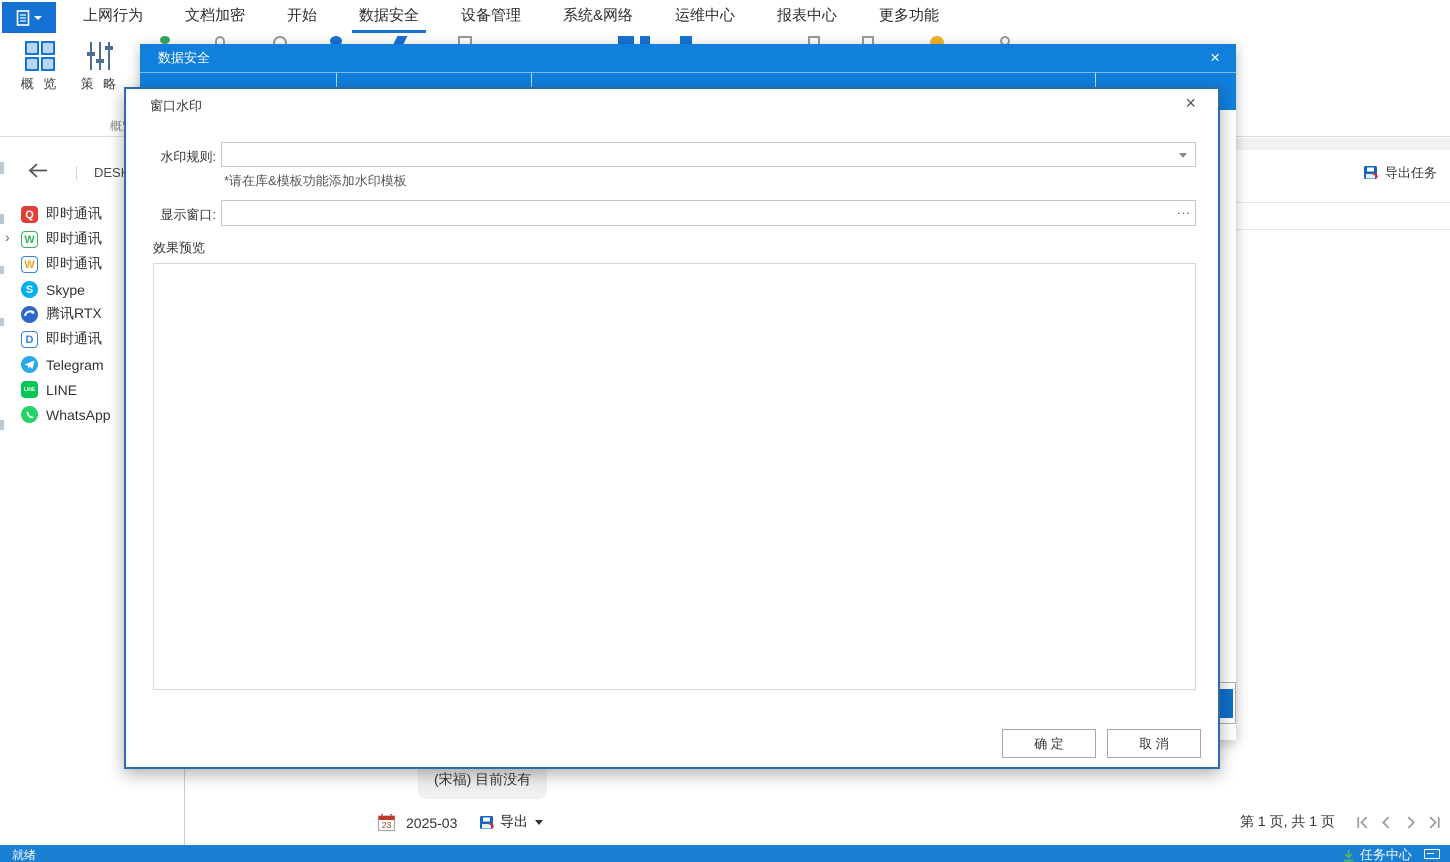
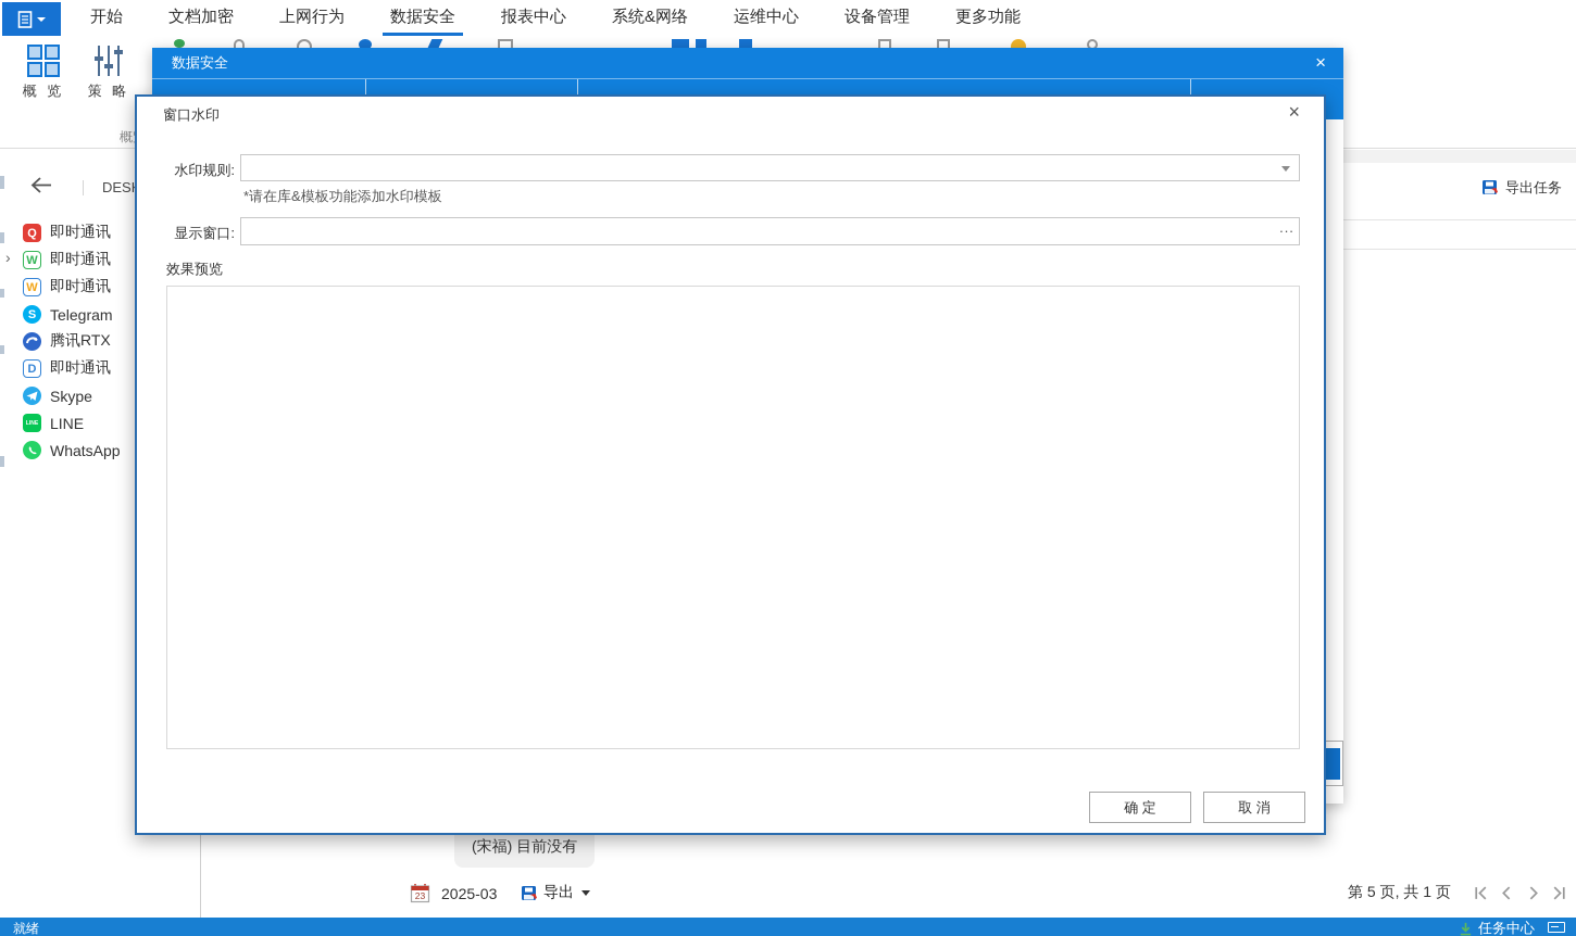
- 上网行为
+ 开始
  文档加密
- 开始
+ 上网行为
  数据安全
- 设备管理
+ 报表中心
  系统&网络
  运维中心
- 报表中心
+ 设备管理
  更多功能
  概 览
  策 略
  DES
  Q
  即时通讯
  ›
  W
  即时通讯
  W
  即时通讯
  S
- Skype
+ Telegram
  腾讯RTX
  D
  即时通讯
- Telegram
+ Skype
  LINE
  WhatsApp
  导出任务
  (宋福) 目前没有
  23
  2025-03
  导出
- 第 1 页, 共 1 页
+ 第 5 页, 共 1 页
  数据安全
  ×
  窗口水印
  ×
  水印规则:
  *请在库&模板功能添加水印模板
  显示窗口:
  ...
  效果预览
  确 定
  取 消
  就绪
  任务中心
